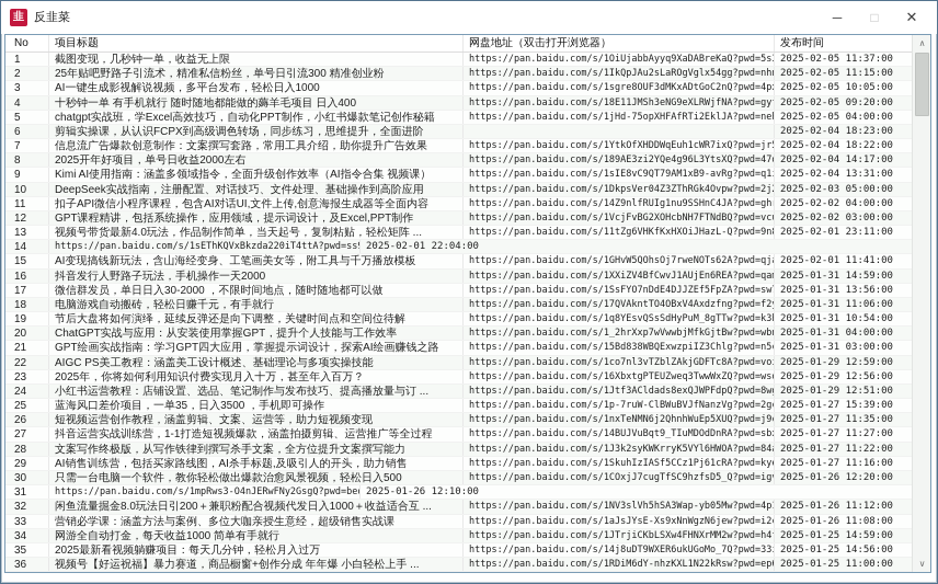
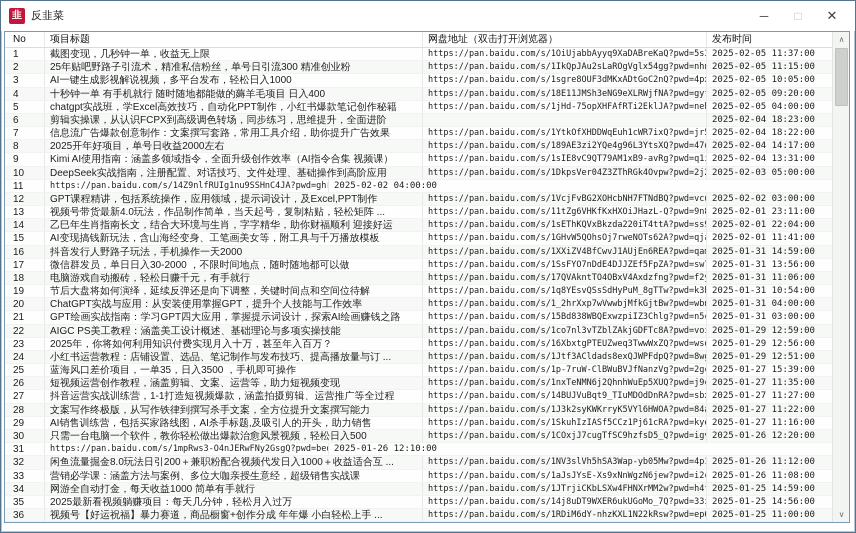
  韭
  反韭菜
  ─
  □
  ✕
  No
  项目标题
  网盘地址（双击打开浏览器）
  发布时间
  1
  截图变现，几秒钟一单，收益无上限
  https://pan.baidu.com/s/1OiUjabbAyyq9XaDABreKaQ?pwd=5s3
  2025-02-05 11:37:00
  2
  25年贴吧野路子引流术，精准私信粉丝，单号日引流300 精准创业粉
  https://pan.baidu.com/s/1IkQpJAu2sLaROgVglx54gg?pwd=nhn
  2025-02-05 11:15:00
  3
  AI一键生成影视解说视频，多平台发布，轻松日入1000
  https://pan.baidu.com/s/1sgre8OUF3dMKxADtGoC2nQ?pwd=4px
  2025-02-05 10:05:00
  4
  十秒钟一单 有手机就行 随时随地都能做的薅羊毛项目 日入400
  https://pan.baidu.com/s/18E11JMSh3eNG9eXLRWjfNA?pwd=gyf
  2025-02-05 09:20:00
  5
  chatgpt实战班，学Excel高效技巧，自动化PPT制作，小红书爆款笔记创作秘籍
  https://pan.baidu.com/s/1jHd-75opXHFAfRTi2EklJA?pwd=neh
  2025-02-05 04:00:00
  6
  剪辑实操课，从认识FCPX到高级调色转场，同步练习，思维提升，全面进阶
  2025-02-04 18:23:00
  7
  信息流广告爆款创意制作：文案撰写套路，常用工具介绍，助你提升广告效果
  https://pan.baidu.com/s/1YtkOfXHDDWqEuh1cWR7ixQ?pwd=jr5
  2025-02-04 18:22:00
  8
  2025开年好项目，单号日收益2000左右
  https://pan.baidu.com/s/189AE3zi2YQe4g96L3YtsXQ?pwd=47d
  2025-02-04 14:17:00
  9
  Kimi AI使用指南：涵盖多领域指令，全面升级创作效率（AI指令合集 视频课）
  https://pan.baidu.com/s/1sIE8vC9QT79AM1xB9-avRg?pwd=q1i
  2025-02-04 13:31:00
  10
  DeepSeek实战指南，注册配置、对话技巧、文件处理、基础操作到高阶应用
  https://pan.baidu.com/s/1DkpsVer04Z3ZThRGk4Ovpw?pwd=2j2
  2025-02-03 05:00:00
  11
- 扣子API微信小程序课程，包含AI对话UI,文件上传,创意海报生成器等全面内容
  https://pan.baidu.com/s/14Z9nlfRUIg1nu9SSHnC4JA?pwd=ghr
  2025-02-02 04:00:00
  12
  GPT课程精讲，包括系统操作，应用领域，提示词设计，及Excel,PPT制作
  https://pan.baidu.com/s/1VcjFvBG2XOHcbNH7FTNdBQ?pwd=vcu
  2025-02-02 03:00:00
  13
  视频号带货最新4.0玩法，作品制作简单，当天起号，复制粘贴，轻松矩阵 ...
  https://pan.baidu.com/s/11tZg6VHKfKxHXOiJHazL-Q?pwd=9n8
  2025-02-01 23:11:00
  14
+ 乙巳年生肖指南长文，结合大环境与生肖，字字精华，助你财福顺利 迎接好运
  https://pan.baidu.com/s/1sEThKQVxBkzda220iT4ttA?pwd=ss9
  2025-02-01 22:04:00
  15
  AI变现搞钱新玩法，含山海经变身、工笔画美女等，附工具与千万播放模板
  https://pan.baidu.com/s/1GHvW5QOhsOj7rweNOTs62A?pwd=qja
  2025-02-01 11:41:00
  16
  抖音发行人野路子玩法，手机操作一天2000
  https://pan.baidu.com/s/1XXiZV4BfCwvJ1AUjEn6REA?pwd=qam
  2025-01-31 14:59:00
  17
  微信群发员，单日日入30-2000 ，不限时间地点，随时随地都可以做
  https://pan.baidu.com/s/1SsFYO7nDdE4DJJZEf5FpZA?pwd=sw7
  2025-01-31 13:56:00
  18
  电脑游戏自动搬砖，轻松日赚千元，有手就行
  https://pan.baidu.com/s/17QVAkntTO4OBxV4Axdzfng?pwd=f2y
  2025-01-31 11:06:00
  19
  节后大盘将如何演绎，延续反弹还是向下调整，关键时间点和空间位待解
  https://pan.baidu.com/s/1q8YEsvQSsSdHyPuM_8gTTw?pwd=k3h
  2025-01-31 10:54:00
  20
  ChatGPT实战与应用：从安装使用掌握GPT，提升个人技能与工作效率
  https://pan.baidu.com/s/1_2hrXxp7wVwwbjMfkGjtBw?pwd=wbn
  2025-01-31 04:00:00
  21
  GPT绘画实战指南：学习GPT四大应用，掌握提示词设计，探索AI绘画赚钱之路
  https://pan.baidu.com/s/15Bd838WBQExwzpiIZ3Chlg?pwd=n5c
  2025-01-31 03:00:00
  22
  AIGC PS美工教程：涵盖美工设计概述、基础理论与多项实操技能
  https://pan.baidu.com/s/1co7nl3vTZblZAkjGDFTc8A?pwd=voi
  2025-01-29 12:59:00
  23
  2025年，你将如何利用知识付费实现月入十万，甚至年入百万？
  https://pan.baidu.com/s/16XbxtgPTEUZweq3TwwWxZQ?pwd=wsq
  2025-01-29 12:56:00
  24
  小红书运营教程：店铺设置、选品、笔记制作与发布技巧、提高播放量与订 ...
  https://pan.baidu.com/s/1Jtf3ACldads8exQJWPFdpQ?pwd=8wg
  2025-01-29 12:51:00
  25
  蓝海风口差价项目，一单35，日入3500 ，手机即可操作
  https://pan.baidu.com/s/1p-7ruW-ClBWuBVJfNanzVg?pwd=2gc
  2025-01-27 15:39:00
  26
  短视频运营创作教程，涵盖剪辑、文案、运营等，助力短视频变现
  https://pan.baidu.com/s/1nxTeNMN6j2QhnhWuEp5XUQ?pwd=j9c
  2025-01-27 11:35:00
  27
  抖音运营实战训练营，1-1打造短视频爆款，涵盖拍摄剪辑、运营推广等全过程
  https://pan.baidu.com/s/14BUJVuBqt9_TIuMDOdDnRA?pwd=sbx
  2025-01-27 11:27:00
  28
  文案写作终极版，从写作铁律到撰写杀手文案，全方位提升文案撰写能力
  https://pan.baidu.com/s/1J3k2syKWKrryK5VYl6HWOA?pwd=84a
  2025-01-27 11:22:00
  29
  AI销售训练营，包括买家路线图，AI杀手标题,及吸引人的开头，助力销售
  https://pan.baidu.com/s/1SkuhIzIASf5CCz1Pj61cRA?pwd=kye
  2025-01-27 11:16:00
  30
  只需一台电脑一个软件，教你轻松做出爆款治愈风景视频，轻松日入500
  https://pan.baidu.com/s/1COxjJ7cugTfSC9hzfsD5_Q?pwd=igv
  2025-01-26 12:20:00
  31
  https://pan.baidu.com/s/1mpRws3-O4nJERwFNy2GsgQ?pwd=beq
  2025-01-26 12:10:00
  32
  闲鱼流量掘金8.0玩法日引200＋兼职粉配合视频代发日入1000＋收益适合互 ...
  https://pan.baidu.com/s/1NV3slVh5hSA3Wap-yb05Mw?pwd=4p1
  2025-01-26 11:12:00
  33
  营销必学课：涵盖方法与案例、多位大咖亲授生意经，超级销售实战课
  https://pan.baidu.com/s/1aJsJYsE-Xs9xNnWgzN6jew?pwd=i2c
  2025-01-26 11:08:00
  34
  网游全自动打金，每天收益1000 简单有手就行
  https://pan.baidu.com/s/1JTrjiCKbLSXw4FHNXrMM2w?pwd=h4f
  2025-01-25 14:59:00
  35
  2025最新看视频躺赚项目：每天几分钟，轻松月入过万
  https://pan.baidu.com/s/14j8uDT9WXER6ukUGoMo_7Q?pwd=33i
  2025-01-25 14:56:00
  36
  视频号【好运祝福】暴力赛道，商品橱窗+创作分成 年年爆 小白轻松上手 ...
  https://pan.baidu.com/s/1RDiM6dY-nhzKXL1N22kRsw?pwd=ep6
  2025-01-25 11:00:00
  ∧
  ∨
